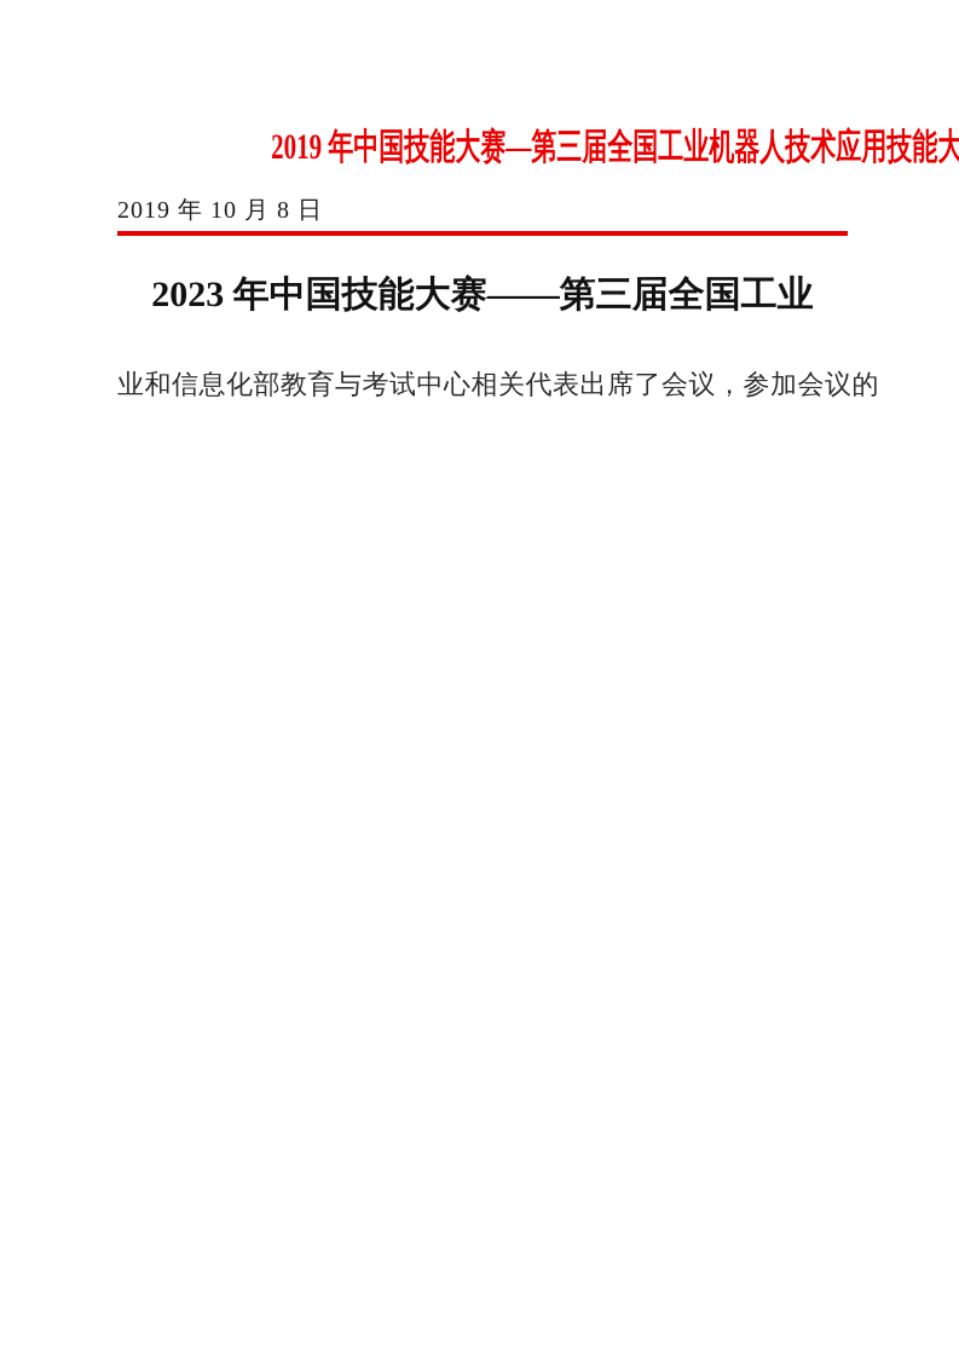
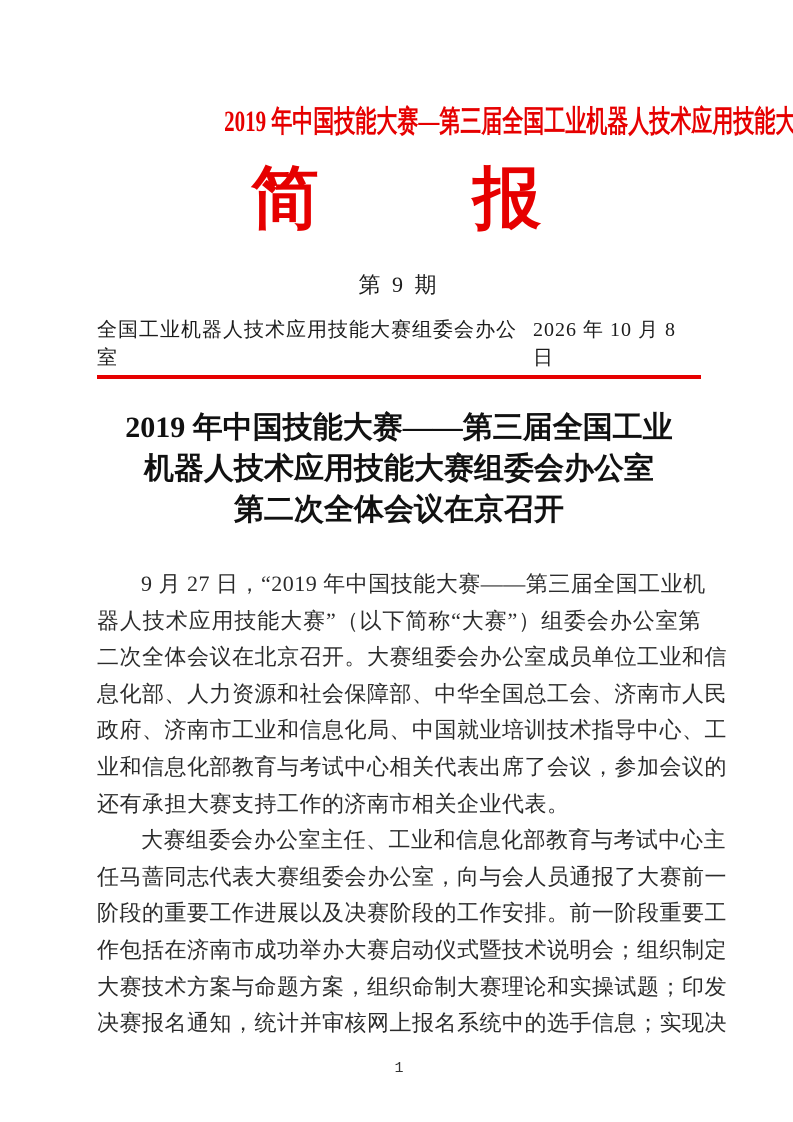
  2019 年中国技能大赛—第三届全国工业机器人技术应用技能大
+ 简 报
+ 第 9 期
+ 全国工业机器人技术应用技能大赛组委会办公室
- 2019 年 10 月 8 日
+ 2026 年 10 月 8 日
- 2023 年中国技能大赛——第三届全国工业
+ 2019 年中国技能大赛——第三届全国工业
+ 机器人技术应用技能大赛组委会办公室
+ 第二次全体会议在京召开
+ 9 月 27 日，“2019 年中国技能大赛——第三届全国工业机
+ 器人技术应用技能大赛”（以下简称“大赛”）组委会办公室第
+ 二次全体会议在北京召开。大赛组委会办公室成员单位工业和信
+ 息化部、人力资源和社会保障部、中华全国总工会、济南市人民
+ 政府、济南市工业和信息化局、中国就业培训技术指导中心、工
  业和信息化部教育与考试中心相关代表出席了会议，参加会议的
+ 还有承担大赛支持工作的济南市相关企业代表。
+ 大赛组委会办公室主任、工业和信息化部教育与考试中心主
+ 任马蔷同志代表大赛组委会办公室，向与会人员通报了大赛前一
+ 阶段的重要工作进展以及决赛阶段的工作安排。前一阶段重要工
+ 作包括在济南市成功举办大赛启动仪式暨技术说明会；组织制定
+ 大赛技术方案与命题方案，组织命制大赛理论和实操试题；印发
+ 决赛报名通知，统计并审核网上报名系统中的选手信息；实现决
+ 1
